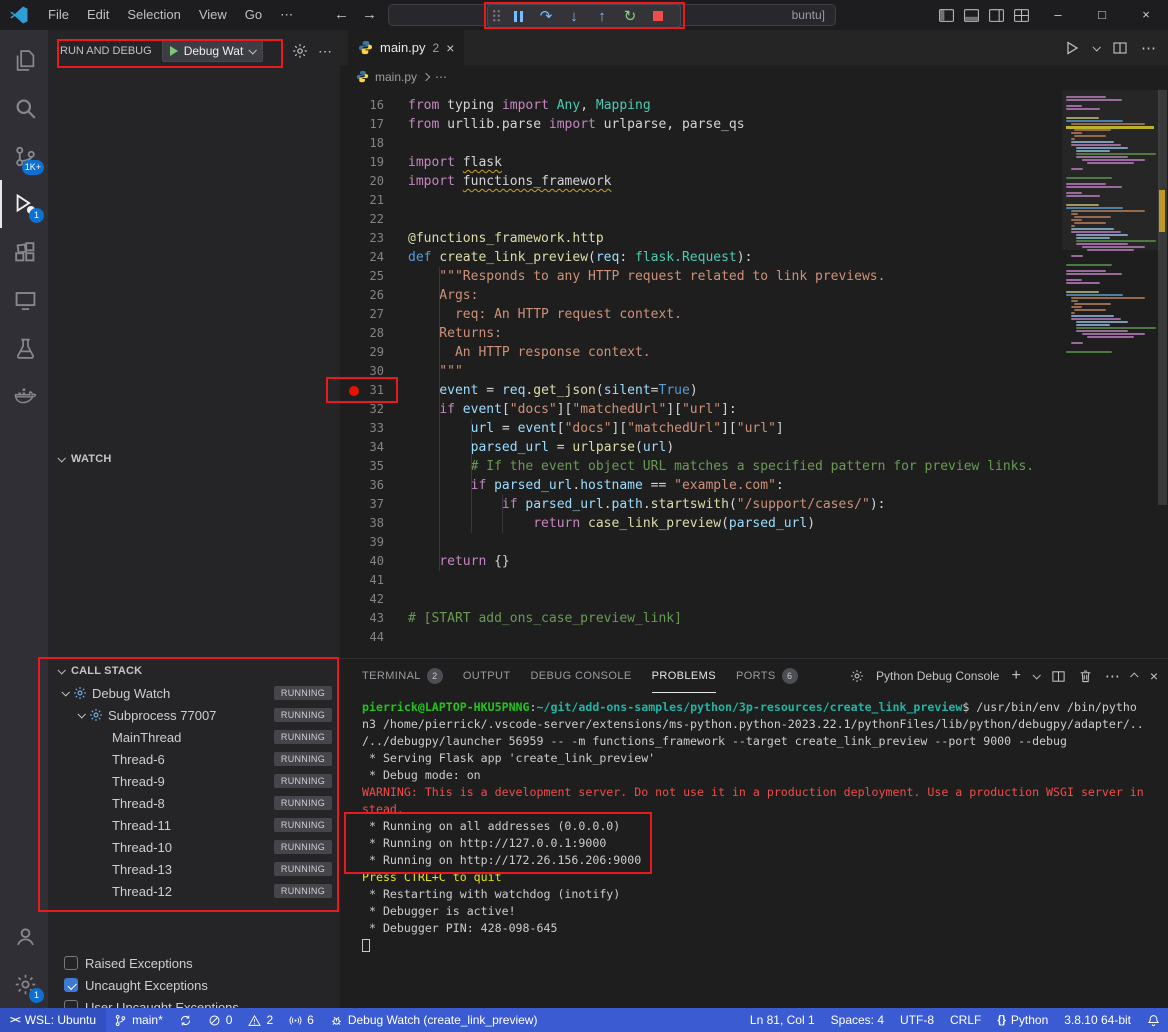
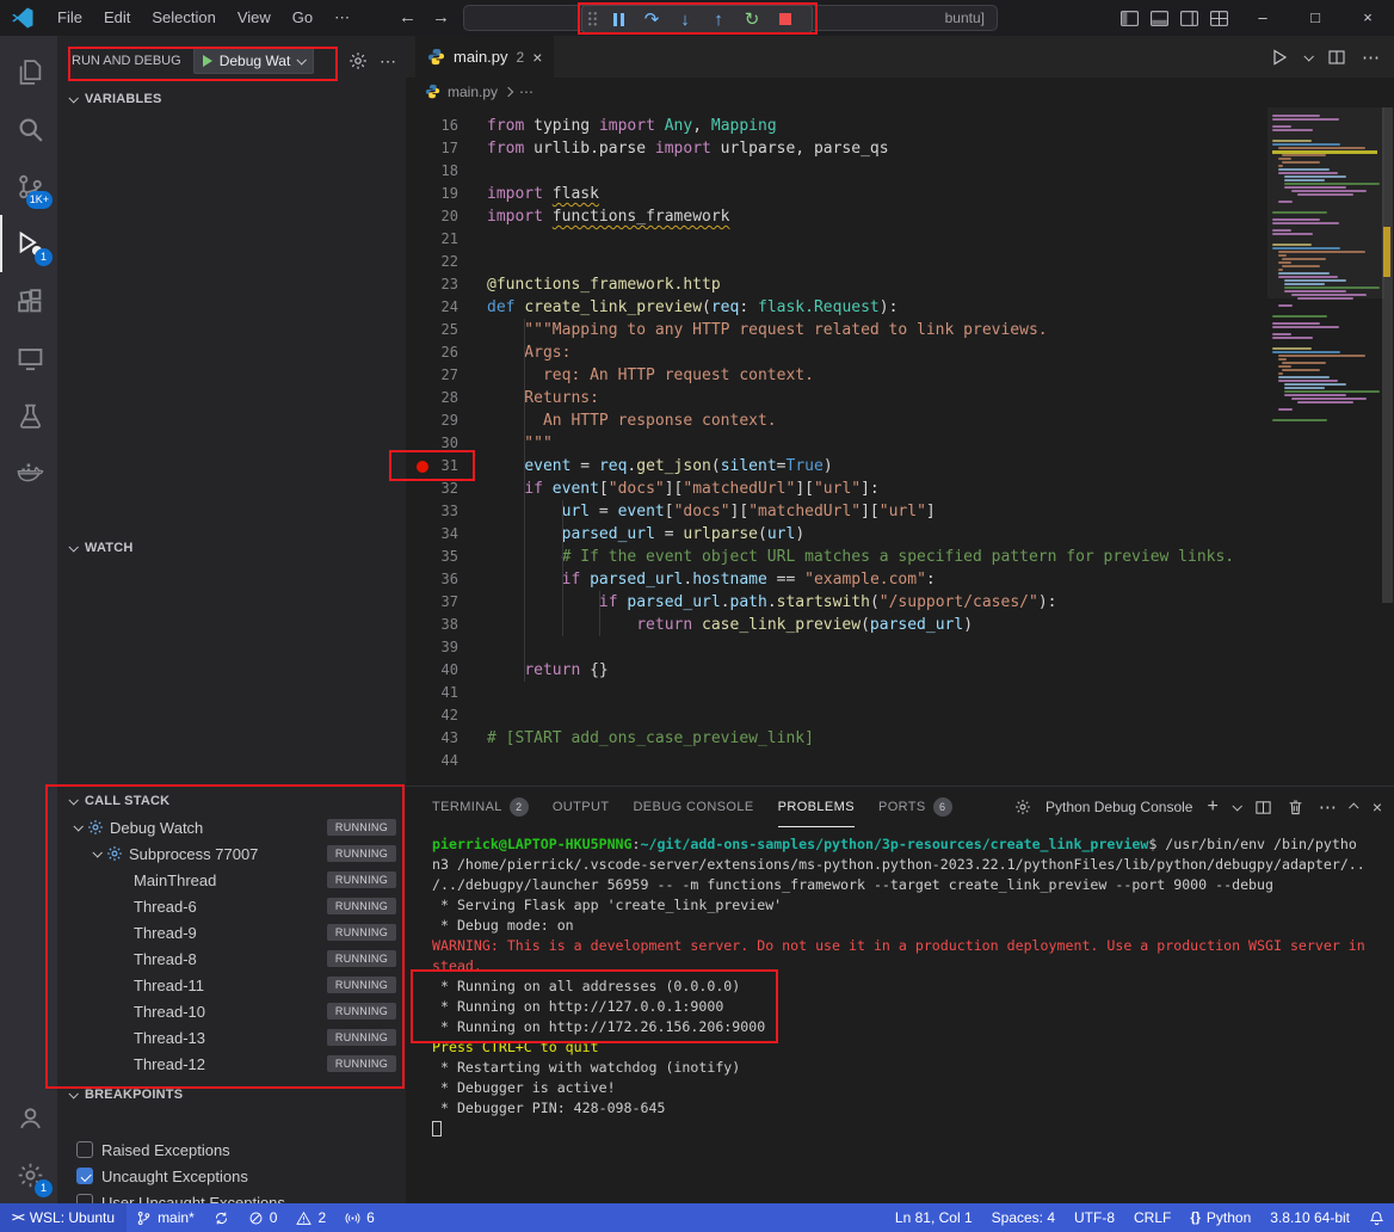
  File Edit Selection View Go ⋯
  ←
  →
  buntu]
  ↷
  ↓
  ↑
  ↻
  –
  □
  ×
  1K+
  1
  1
  RUN AND DEBUG
  Debug Wat
  ⋯
+ VARIABLES
  WATCH
  CALL STACK
  Debug Watch
  RUNNING
  Subprocess 77007
  RUNNING
  MainThread
  RUNNING
  Thread-6
  RUNNING
  Thread-9
  RUNNING
  Thread-8
  RUNNING
  Thread-11
  RUNNING
  Thread-10
  RUNNING
  Thread-13
  RUNNING
  Thread-12
  RUNNING
+ BREAKPOINTS
  Raised Exceptions
  Uncaught Exceptions
  User Uncaught Exceptions
  main.py
  2
  ×
  ⋯
  main.py
  ⋯
  16
  17
  18
  19
  20
  21
  22
  23
  24
  25
  26
  27
  28
  29
  30
  31
  32
  33
  34
  35
  36
  37
  38
  39
  40
  41
  42
  43
  44
  from typing import Any, Mapping
  from urllib.parse import urlparse, parse_qs
  import flask
  import functions_framework
  @functions_framework.http
  def create_link_preview(req: flask.Request):
- """Responds to any HTTP request related to link previews.
+ """Mapping to any HTTP request related to link previews.
  Args:
  req: An HTTP request context.
  Returns:
  An HTTP response context.
  """
  event = req.get_json(silent=True)
  if event["docs"]["matchedUrl"]["url"]:
  url = event["docs"]["matchedUrl"]["url"]
  parsed_url = urlparse(url)
  # If the event object URL matches a specified pattern for preview links.
  if parsed_url.hostname == "example.com":
  if parsed_url.path.startswith("/support/cases/"):
  return case_link_preview(parsed_url)
  return {}
  # [START add_ons_case_preview_link]
  TERMINAL
  2
  OUTPUT
  DEBUG CONSOLE
  PROBLEMS
  PORTS
  6
  Python Debug Console
  +
  ⋯
  ×
  pierrick@LAPTOP-HKU5PNNG:~/git/add-ons-samples/python/3p-resources/create_link_preview$ /usr/bin/env /bin/pytho
  n3 /home/pierrick/.vscode-server/extensions/ms-python.python-2023.22.1/pythonFiles/lib/python/debugpy/adapter/..
  /../debugpy/launcher 56959 -- -m functions_framework --target create_link_preview --port 9000 --debug
  * Serving Flask app 'create_link_preview'
  * Debug mode: on
  WARNING: This is a development server. Do not use it in a production deployment. Use a production WSGI server in
  stead.
  * Running on all addresses (0.0.0.0)
  * Running on http://127.0.0.1:9000
  * Running on http://172.26.156.206:9000
  Press CTRL+C to quit
  * Restarting with watchdog (inotify)
  * Debugger is active!
  * Debugger PIN: 428-098-645
  ><
  WSL: Ubuntu
  main*
  0
  2
  6
- Debug Watch (create_link_preview)
  Ln 81, Col 1
  Spaces: 4
  UTF-8
  CRLF
  {}
  Python
  3.8.10 64-bit
